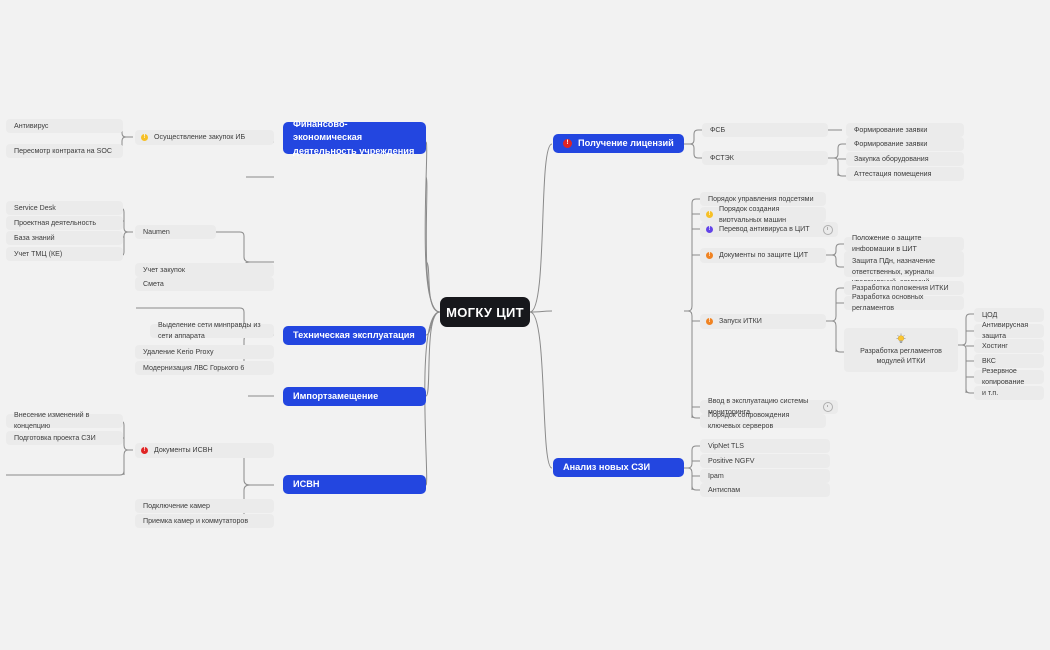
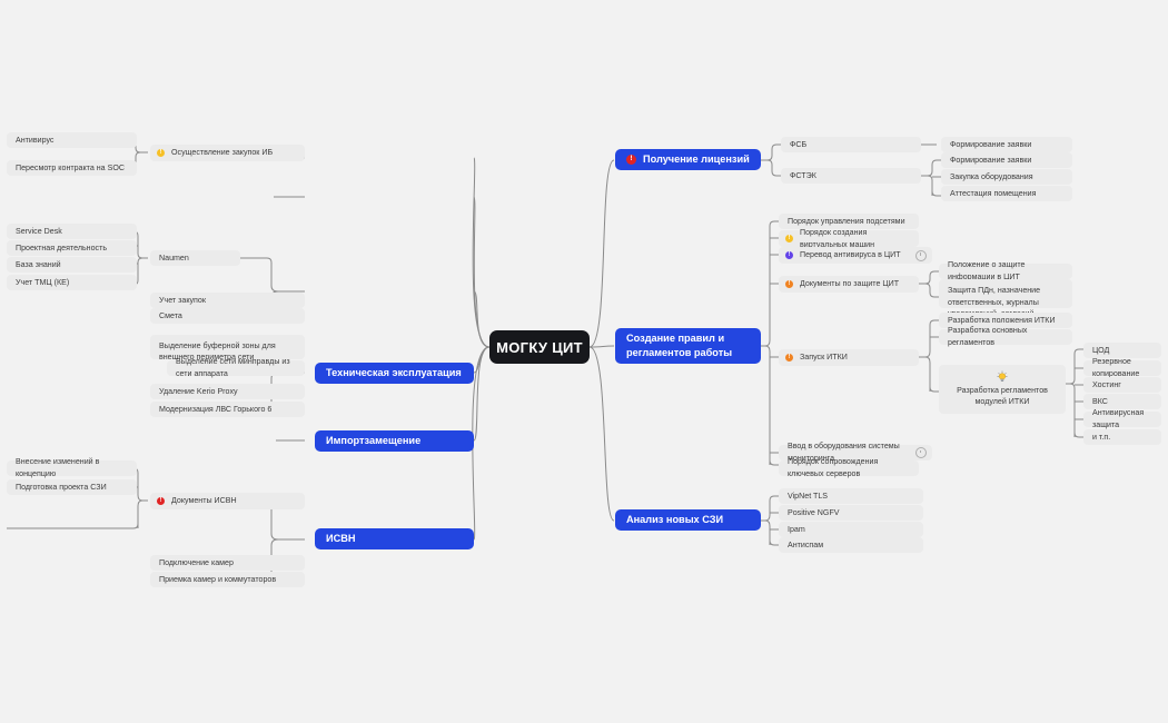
  МОГКУ ЦИТ
- Финансово-экономическая деятельность учреждения
  Техническая эксплуатация
  Импортзамещение
  ИСВН
  Осуществление закупок ИБ
  Пересмотр контракта на SOC
  Naumen
  Service Desk
  Проектная деятельность
  База знаний
  Учет ТМЦ (КЕ)
  Учет закупок
  Смета
+ Выделение буферной зоны для внешнего периметра сети
  Выделение сети минправды из сети аппарата
  Удаление Kerio Proxy
  Модернизация ЛВС Горького 6
  Документы ИСВН
  Внесение изменений в концепцию
  Подготовка проекта СЗИ
  Подключение камер
  Приемка камер и коммутаторов
  Получение лицензий
+ Создание правил и регламентов работы
  Анализ новых СЗИ
  ФСТЭК
  Формирование заявки
  Закупка оборудования
  Аттестация помещения
  Порядок управления подсетями
  Порядок создания виртуальных машин
  Перевод антивируса в ЦИТ
  Документы по защите ЦИТ
  Запуск ИТКИ
- Ввод в эксплуатацию системы мониторинга
+ Ввод в оборудования системы мониторинга
  Порядок сопровождения ключевых серверов
  Положение о защите информации в ЦИТ
  Разработка положения ИТКИ
  Разработка основных регламентов
  Разработка регламентов модулей ИТКИ
  ЦОД
- Антивирусная защита
+ Резервное копирование
  Хостинг
  ВКС
- Резервное копирование
+ Антивирусная защита
  и т.п.
  VipNet TLS
  Positive NGFV
  Ipam
  Антиспам
